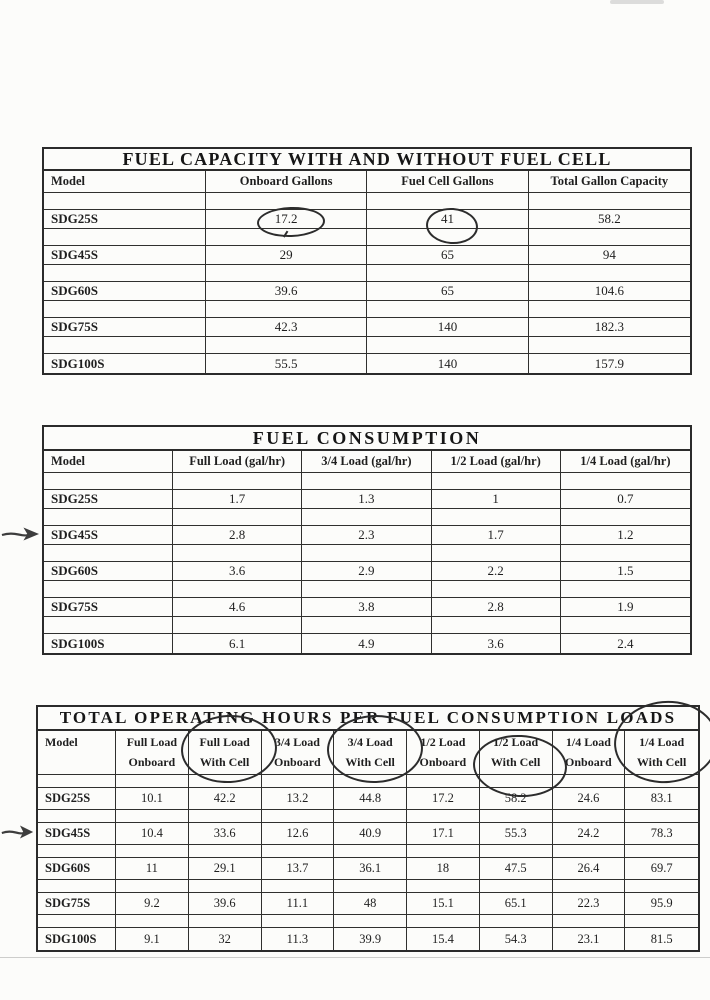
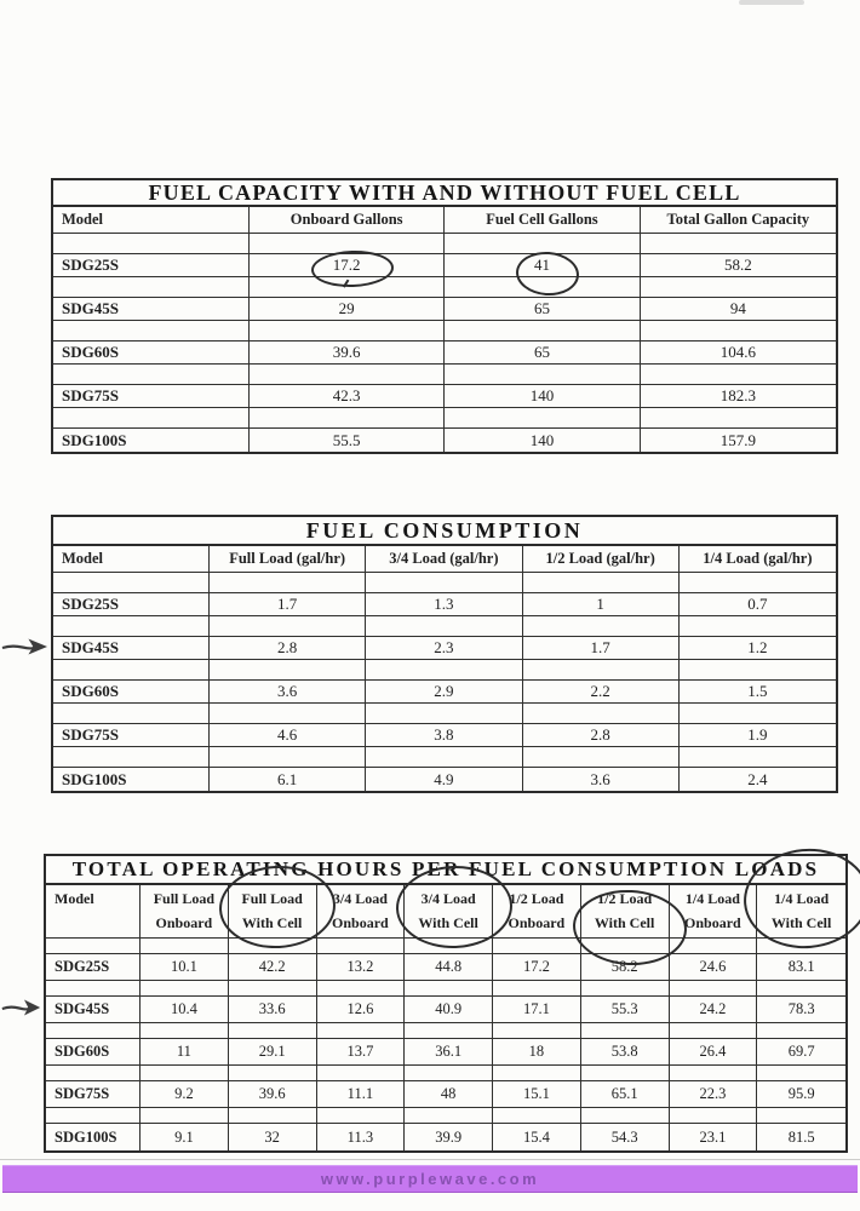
  FUEL CAPACITY WITH AND WITHOUT FUEL CELL
  Model
  Onboard Gallons
  Fuel Cell Gallons
  Total Gallon Capacity
  SDG25S
  17.2
  41
  58.2
  SDG45S
  29
  65
  94
  SDG60S
  39.6
  65
  104.6
  SDG75S
  42.3
  140
  182.3
  SDG100S
  55.5
  140
  157.9
  FUEL CONSUMPTION
  Model
  Full Load (gal/hr)
  3/4 Load (gal/hr)
  1/2 Load (gal/hr)
  1/4 Load (gal/hr)
  SDG25S
  1.7
  1.3
  1
  0.7
  SDG45S
  2.8
  2.3
  1.7
  1.2
  SDG60S
  3.6
  2.9
  2.2
  1.5
  SDG75S
  4.6
  3.8
  2.8
  1.9
  SDG100S
  6.1
  4.9
  3.6
  2.4
  TOTAL OPERATING HOURS PER FUEL CONSUMPTION LOADS
  Model
  Full Load
  Onboard
  Full Load
  With Cell
  3/4 Load
  Onboard
  3/4 Load
  With Cell
  1/2 Load
  Onboard
  1/2 Load
  With Cell
  1/4 Load
  Onboard
  1/4 Load
  With Cell
  SDG25S
  10.1
  42.2
  13.2
  44.8
  17.2
  58.2
  24.6
  83.1
  SDG45S
  10.4
  33.6
  12.6
  40.9
  17.1
  55.3
  24.2
  78.3
  SDG60S
  11
  29.1
  13.7
  36.1
  18
- 47.5
+ 53.8
  26.4
  69.7
  SDG75S
  9.2
  39.6
  11.1
  48
  15.1
  65.1
  22.3
  95.9
  SDG100S
  9.1
  32
  11.3
  39.9
  15.4
  54.3
  23.1
  81.5
+ www.purplewave.com
